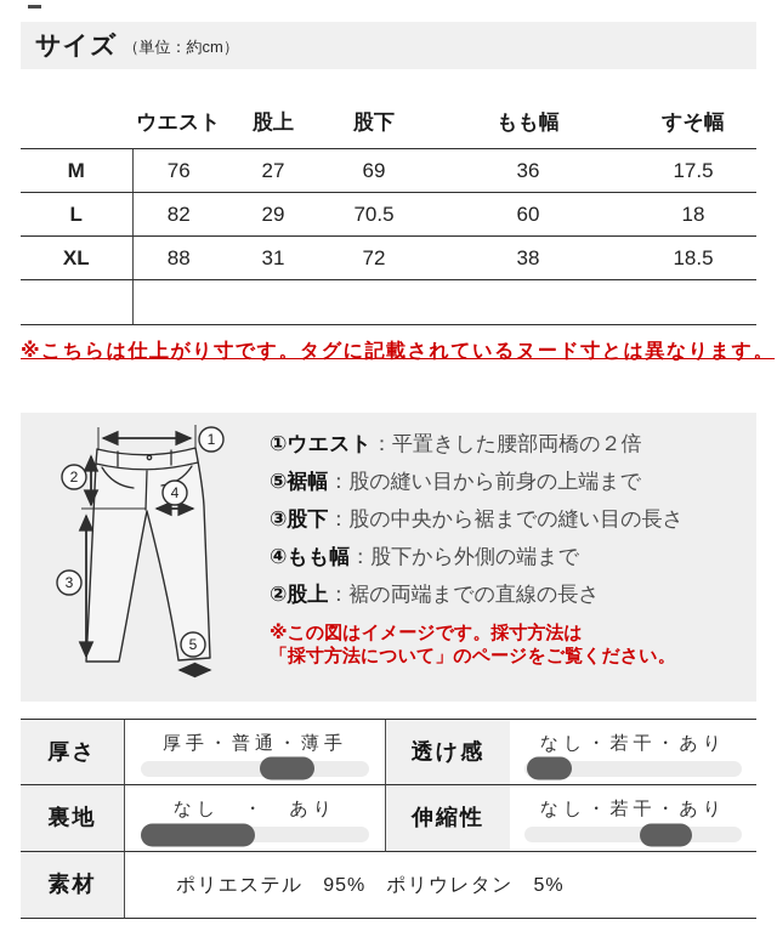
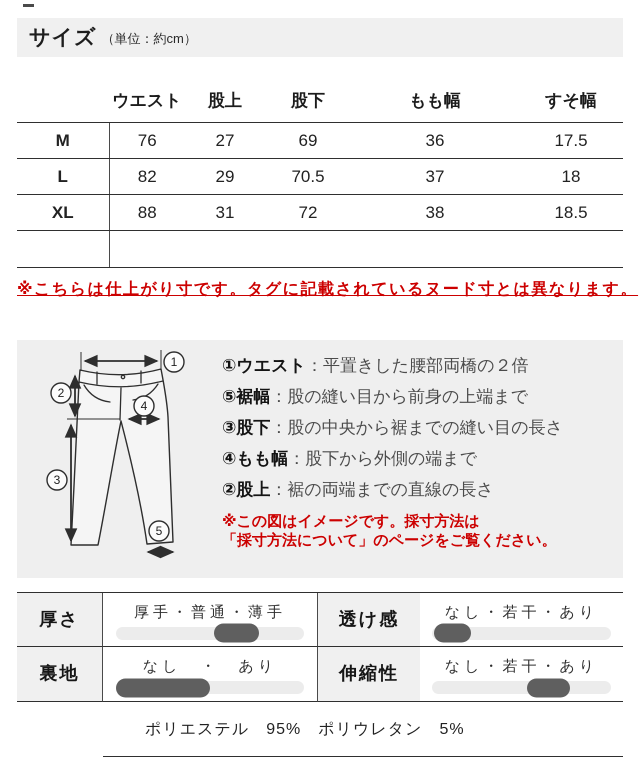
  サイズ
  （単位：約cm）
  	ウエスト	股上	股下	もも幅	すそ幅
  M	76	27	69	36	17.5
- L	82	29	70.5	60	18
+ L	82	29	70.5	37	18
  XL	88	31	72	38	18.5
  ※こちらは仕上がり寸です。タグに記載されているヌード寸とは異なります。
  1
  2
  3
  4
  5
  ①ウエスト：平置きした腰部両橋の２倍
  ⑤裾幅：股の縫い目から前身の上端まで
  ③股下：股の中央から裾までの縫い目の長さ
  ④もも幅：股下から外側の端まで
  ②股上：裾の両端までの直線の長さ
  ※この図はイメージです。採寸方法は
  「採寸方法について」のページをご覧ください。
  厚さ
  厚手・普通・薄手
  透け感
  なし・若干・あり
  裏地
  なし ・ あり
  伸縮性
  なし・若干・あり
- 素材
  ポリエステル 95% ポリウレタン 5%
